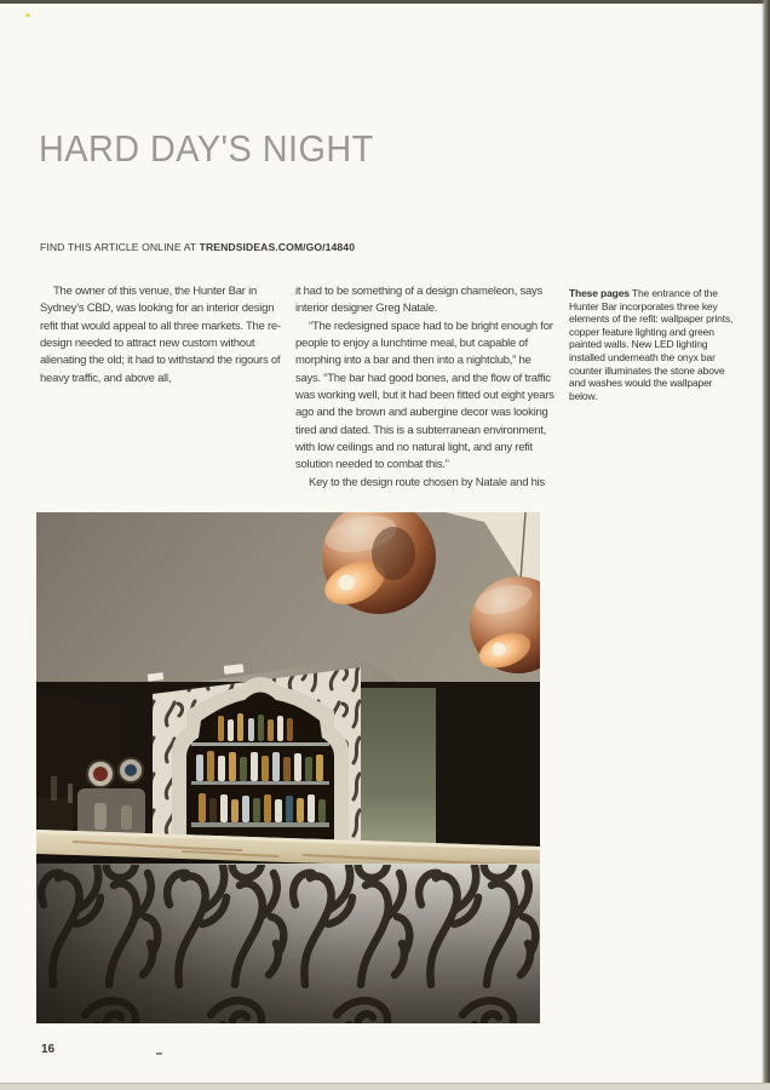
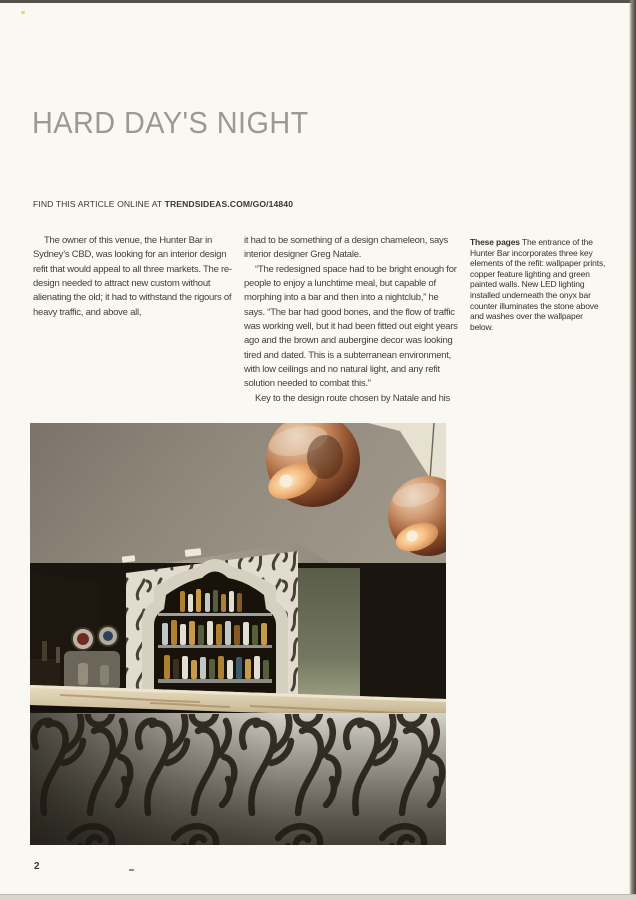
  HARD DAY'S NIGHT
  FIND THIS ARTICLE ONLINE AT TRENDSIDEAS.COM/GO/14840
  The owner of this venue, the Hunter Bar in Sydney’s CBD, was looking for an interior design refit that would appeal to all three markets. The re-design needed to attract new custom without alienating the old; it had to withstand the rigours of heavy traffic, and above all,
  it had to be something of a design chameleon, says interior designer Greg Natale.
  “The redesigned space had to be bright enough for people to enjoy a lunchtime meal, but capable of morphing into a bar and then into a nightclub,” he says. “The bar had good bones, and the flow of traffic was working well, but it had been fitted out eight years ago and the brown and aubergine decor was looking tired and dated. This is a subterranean environment, with low ceilings and no natural light, and any refit solution needed to combat this.”
  Key to the design route chosen by Natale and his
- These pages The entrance of the Hunter Bar incorporates three key elements of the refit: wallpaper prints, copper feature lighting and green painted walls. New LED lighting installed underneath the onyx bar counter illuminates the stone above and washes would the wallpaper below.
+ These pages The entrance of the Hunter Bar incorporates three key elements of the refit: wallpaper prints, copper feature lighting and green painted walls. New LED lighting installed underneath the onyx bar counter illuminates the stone above and washes over the wallpaper below.
- 16
+ 2
